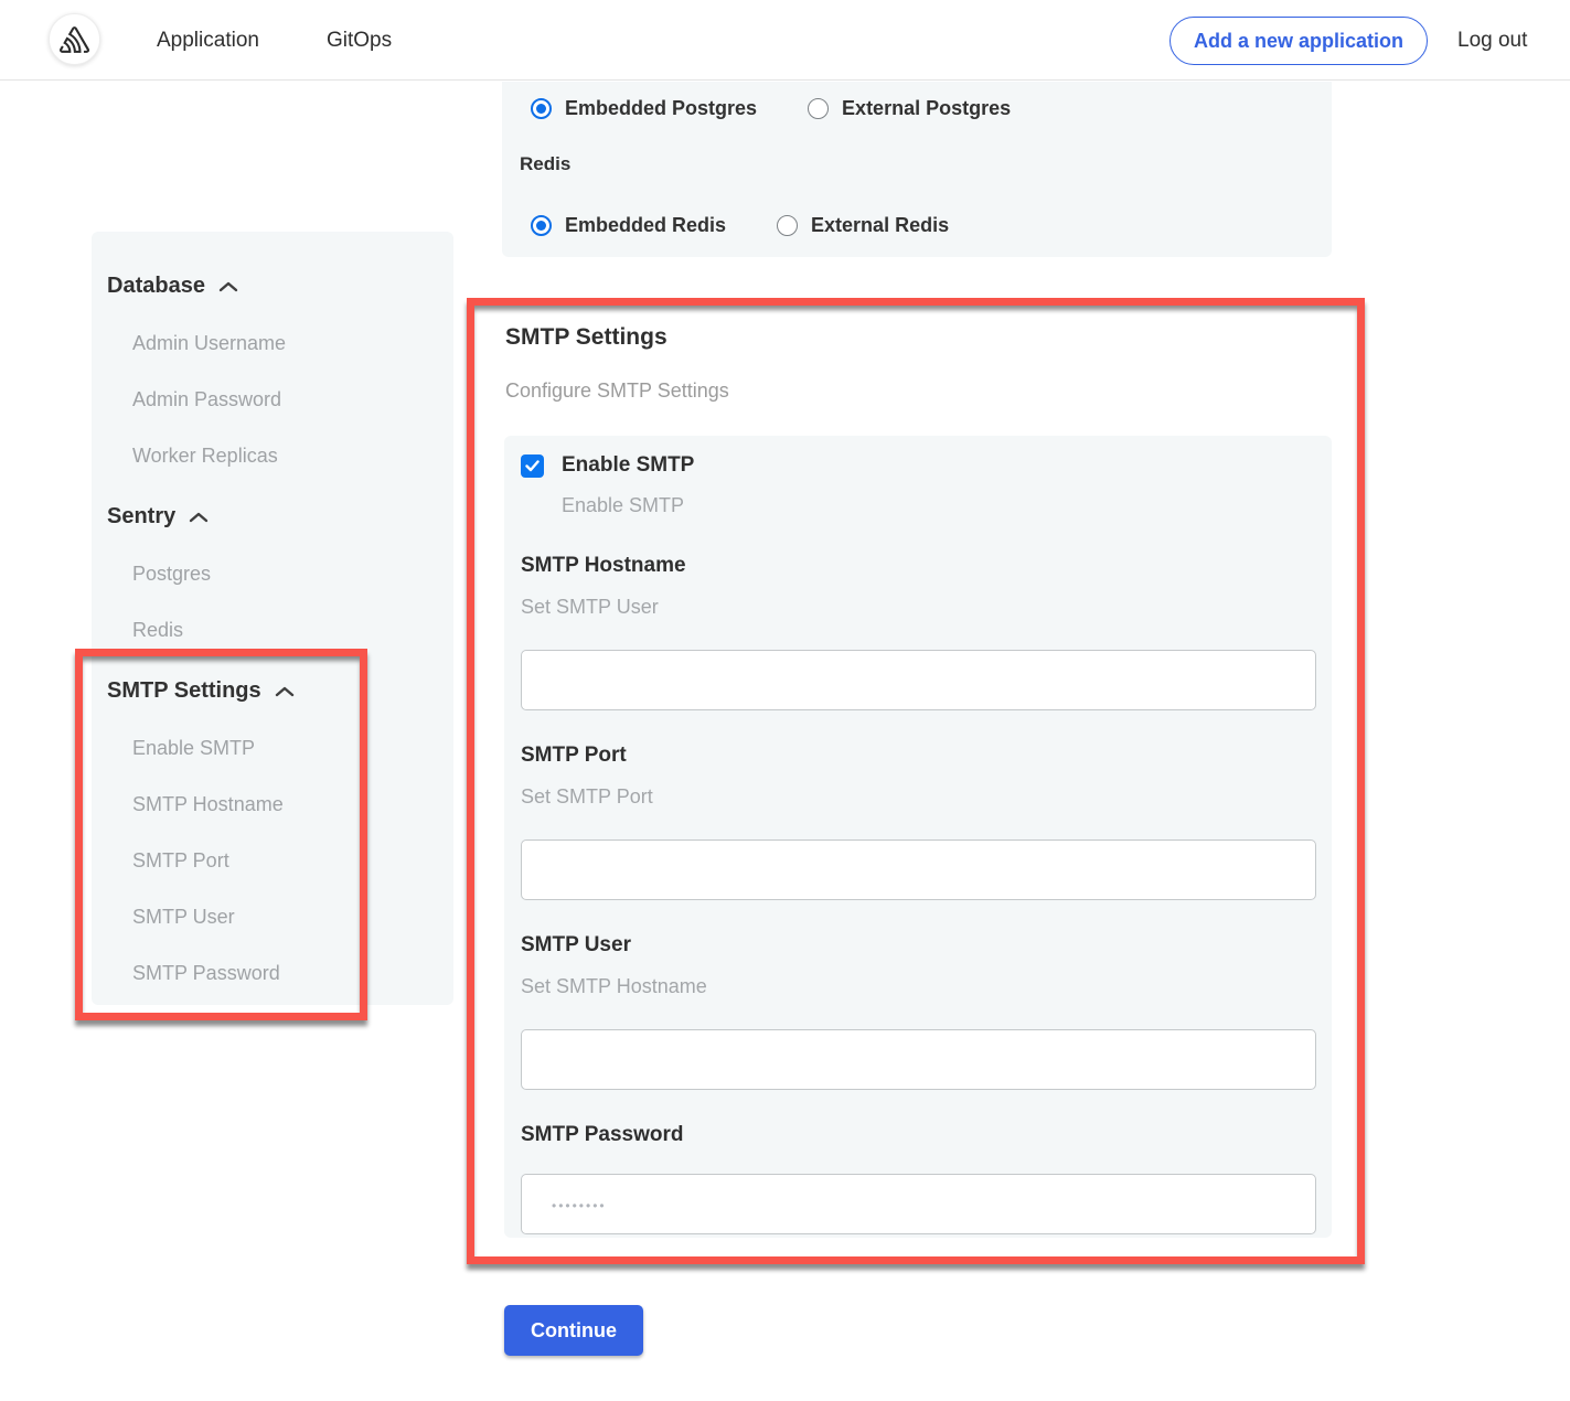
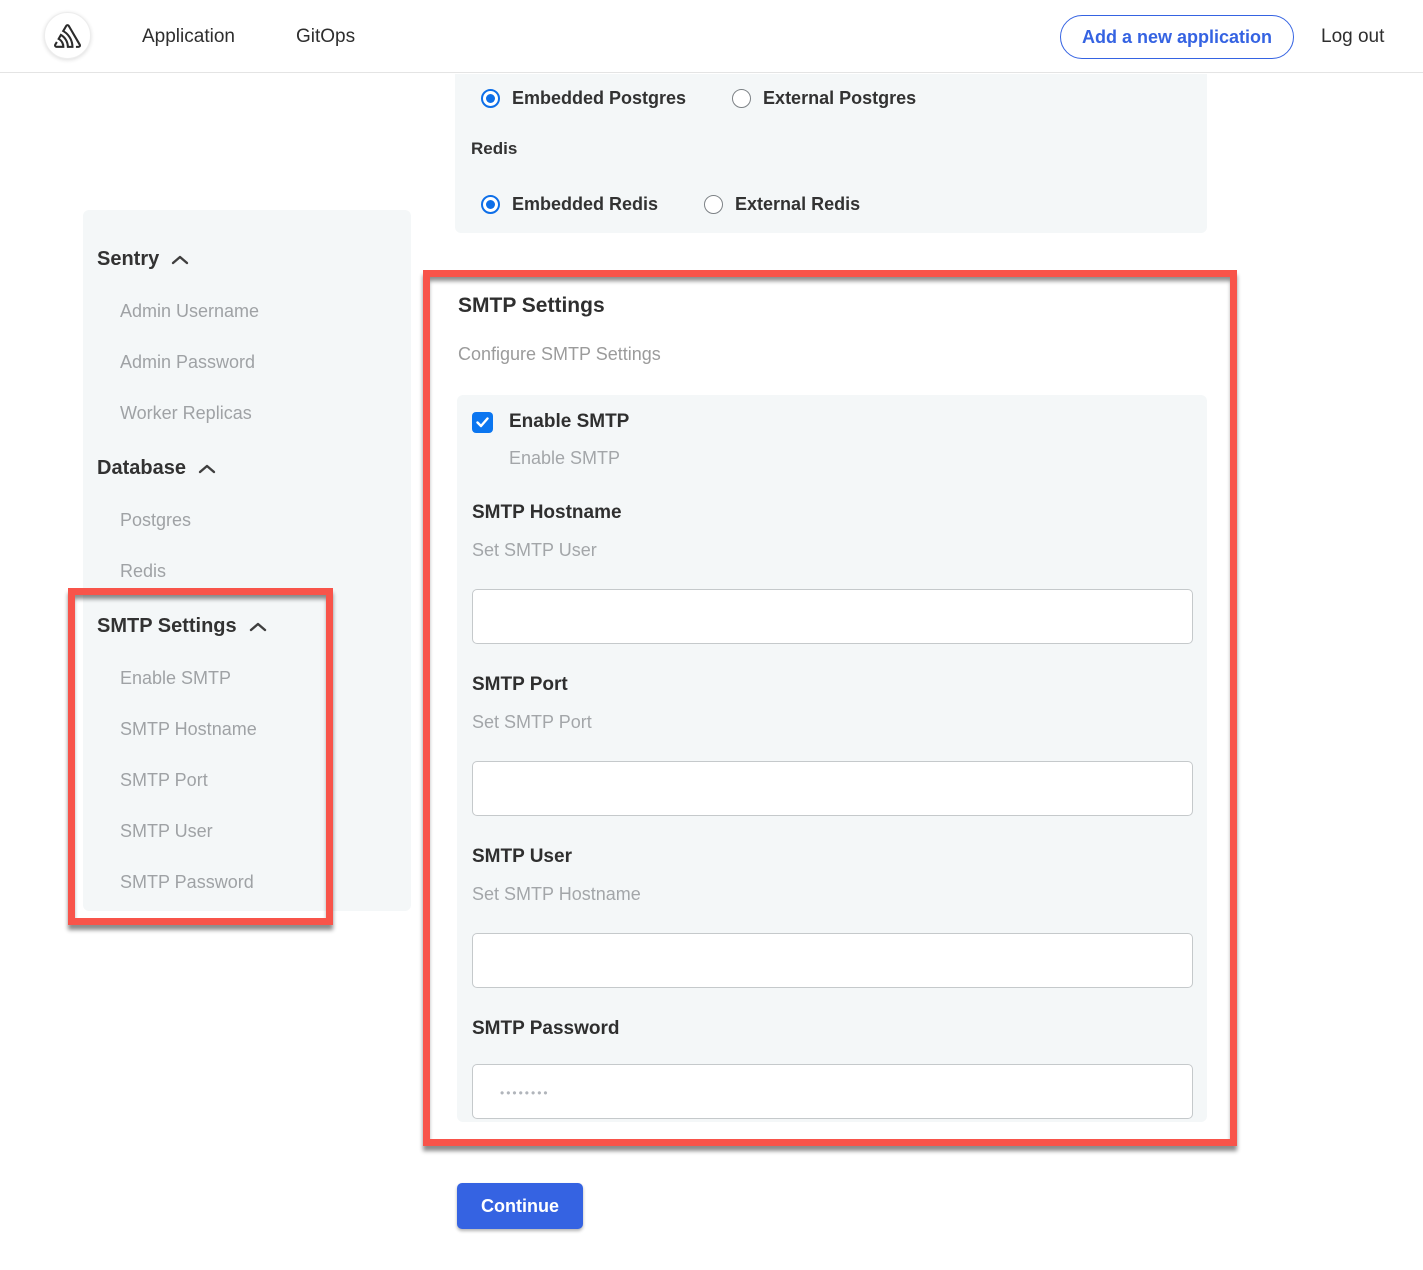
  Application
  GitOps
  Add a new application
  Log out
  Embedded Postgres
  External Postgres
  Redis
  Embedded Redis
  External Redis
- Database
+ Sentry
  Admin Username
  Admin Password
  Worker Replicas
- Sentry
+ Database
  Postgres
  Redis
  SMTP Settings
  Enable SMTP
  SMTP Hostname
  SMTP Port
  SMTP User
  SMTP Password
  SMTP Settings
  Configure SMTP Settings
  Enable SMTP
  Enable SMTP
  SMTP Hostname
  Set SMTP User
  SMTP Port
  Set SMTP Port
  SMTP User
  Set SMTP Hostname
  SMTP Password
  ••••••••
  Continue
